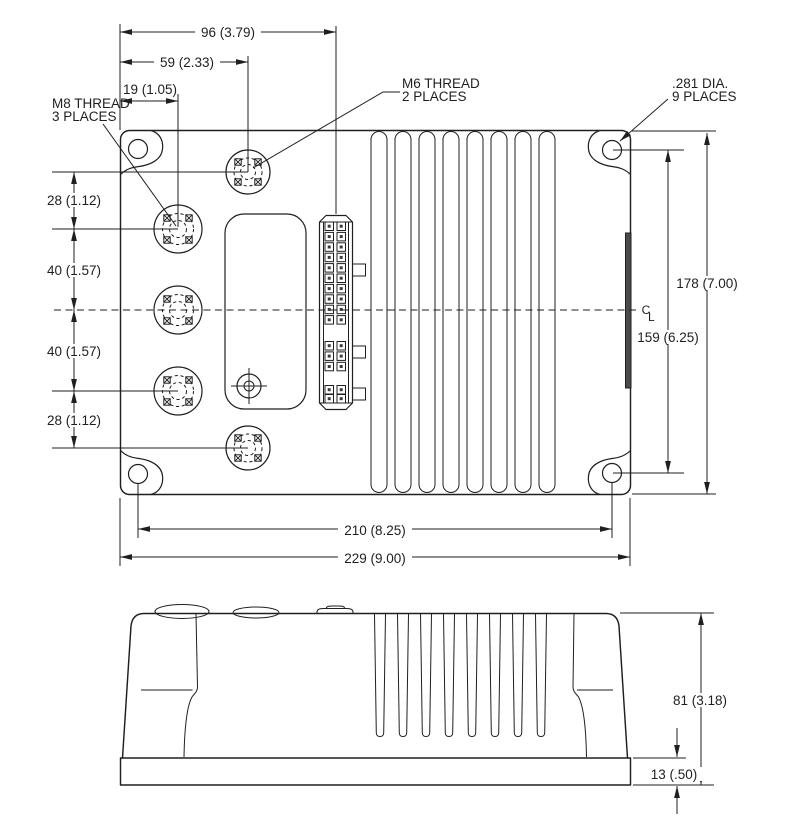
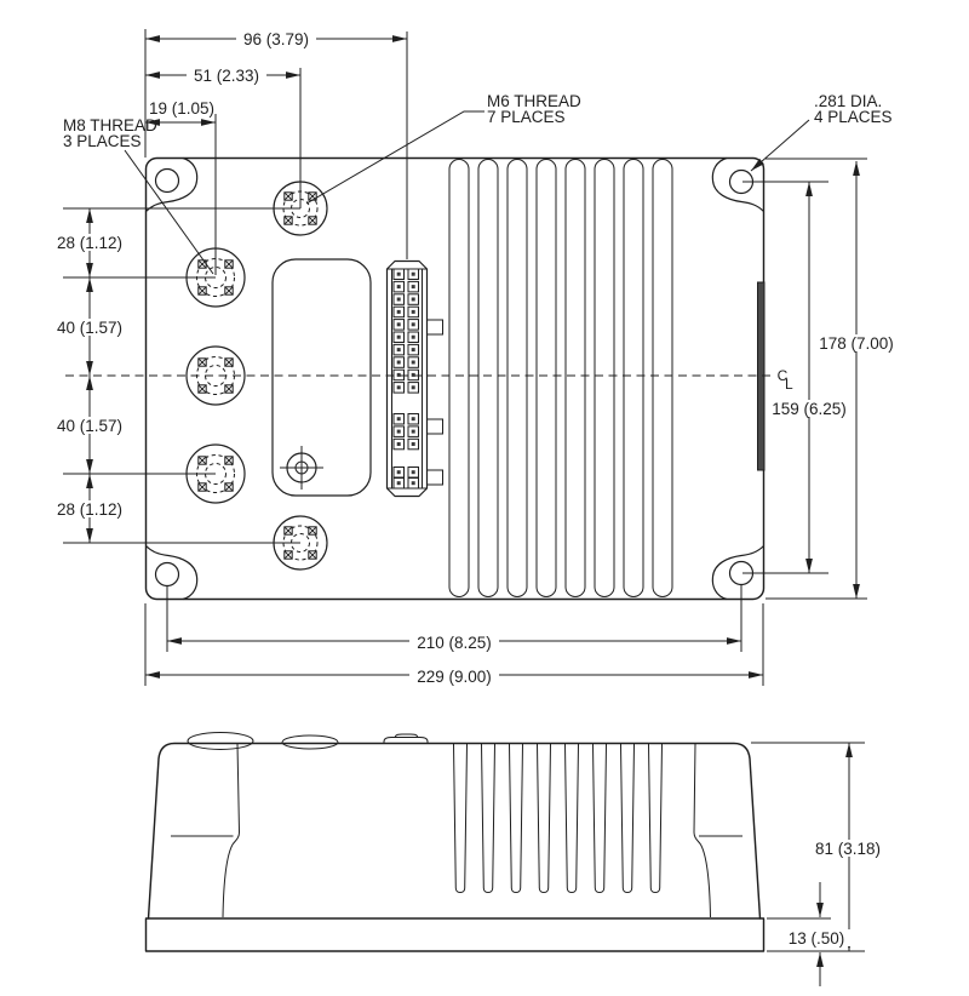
  96 (3.79)
- 59 (2.33)
+ 51 (2.33)
  19 (1.05)
  28 (1.12)
  40 (1.57)
  40 (1.57)
  28 (1.12)
  178 (7.00)
  159 (6.25)
  210 (8.25)
  229 (9.00)
  C
  L
  M6 THREAD
- 2 PLACES
+ 7 PLACES
  M8 THREAD
  3 PLACES
  .281 DIA.
- 9 PLACES
+ 4 PLACES
  81 (3.18)
  13 (.50)
